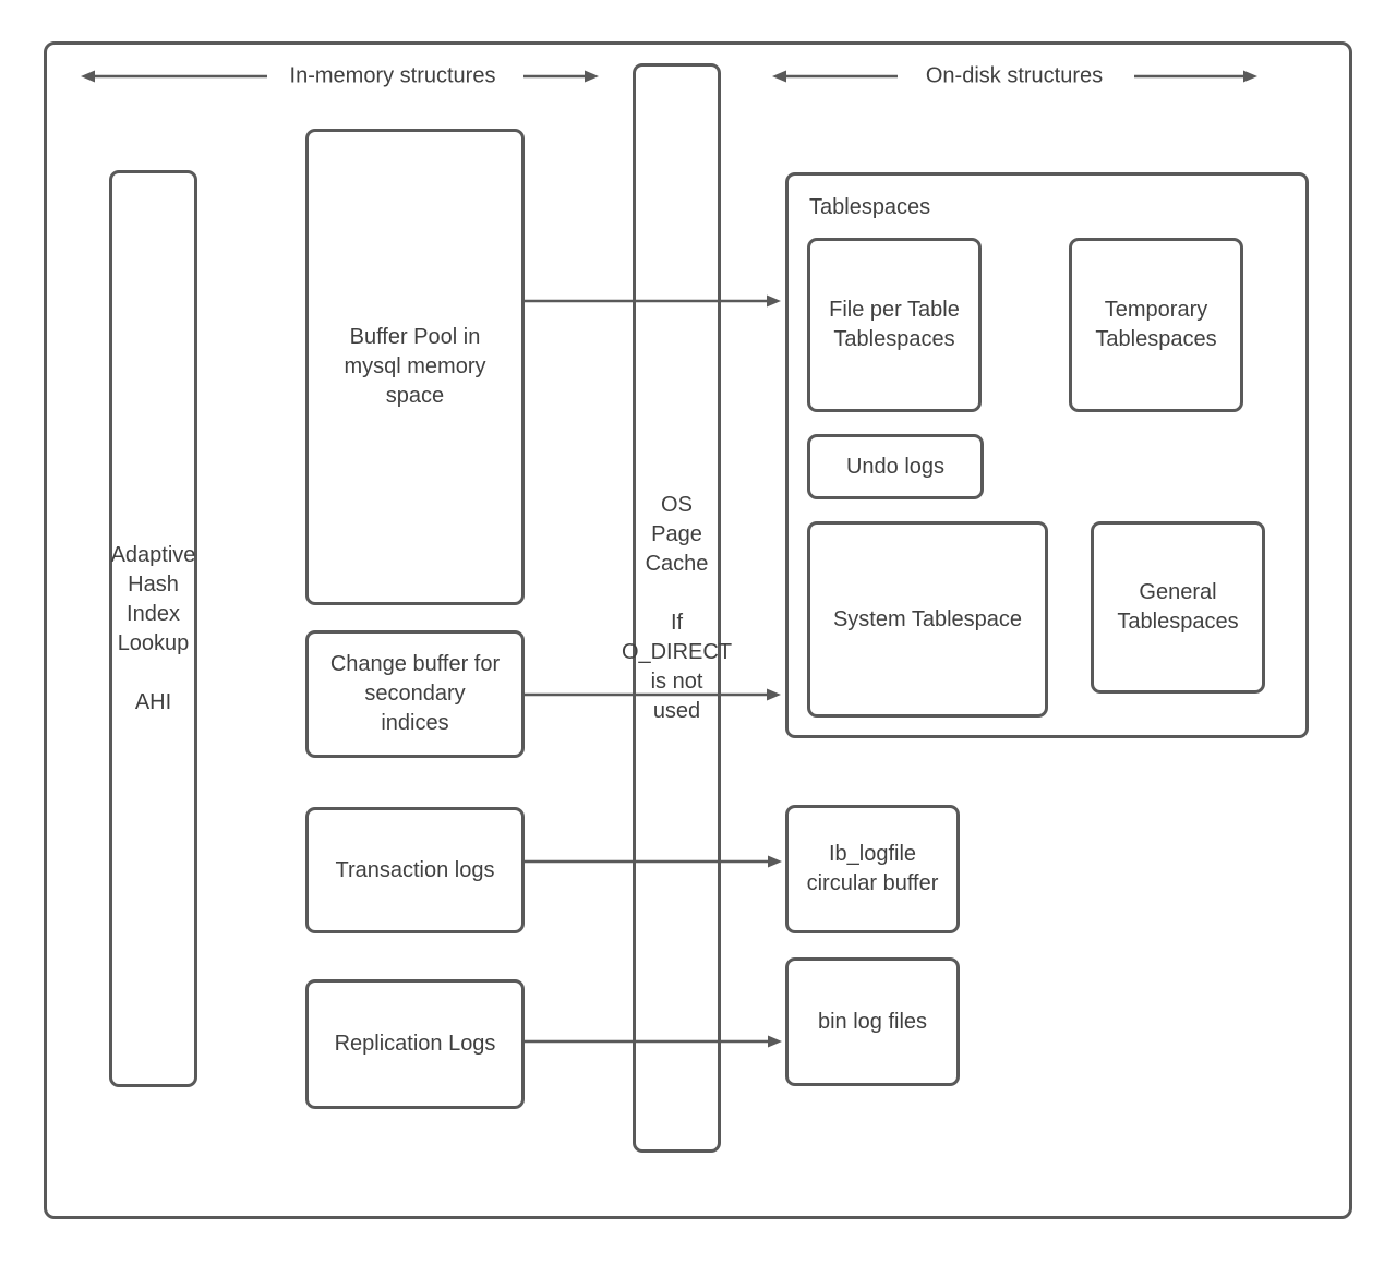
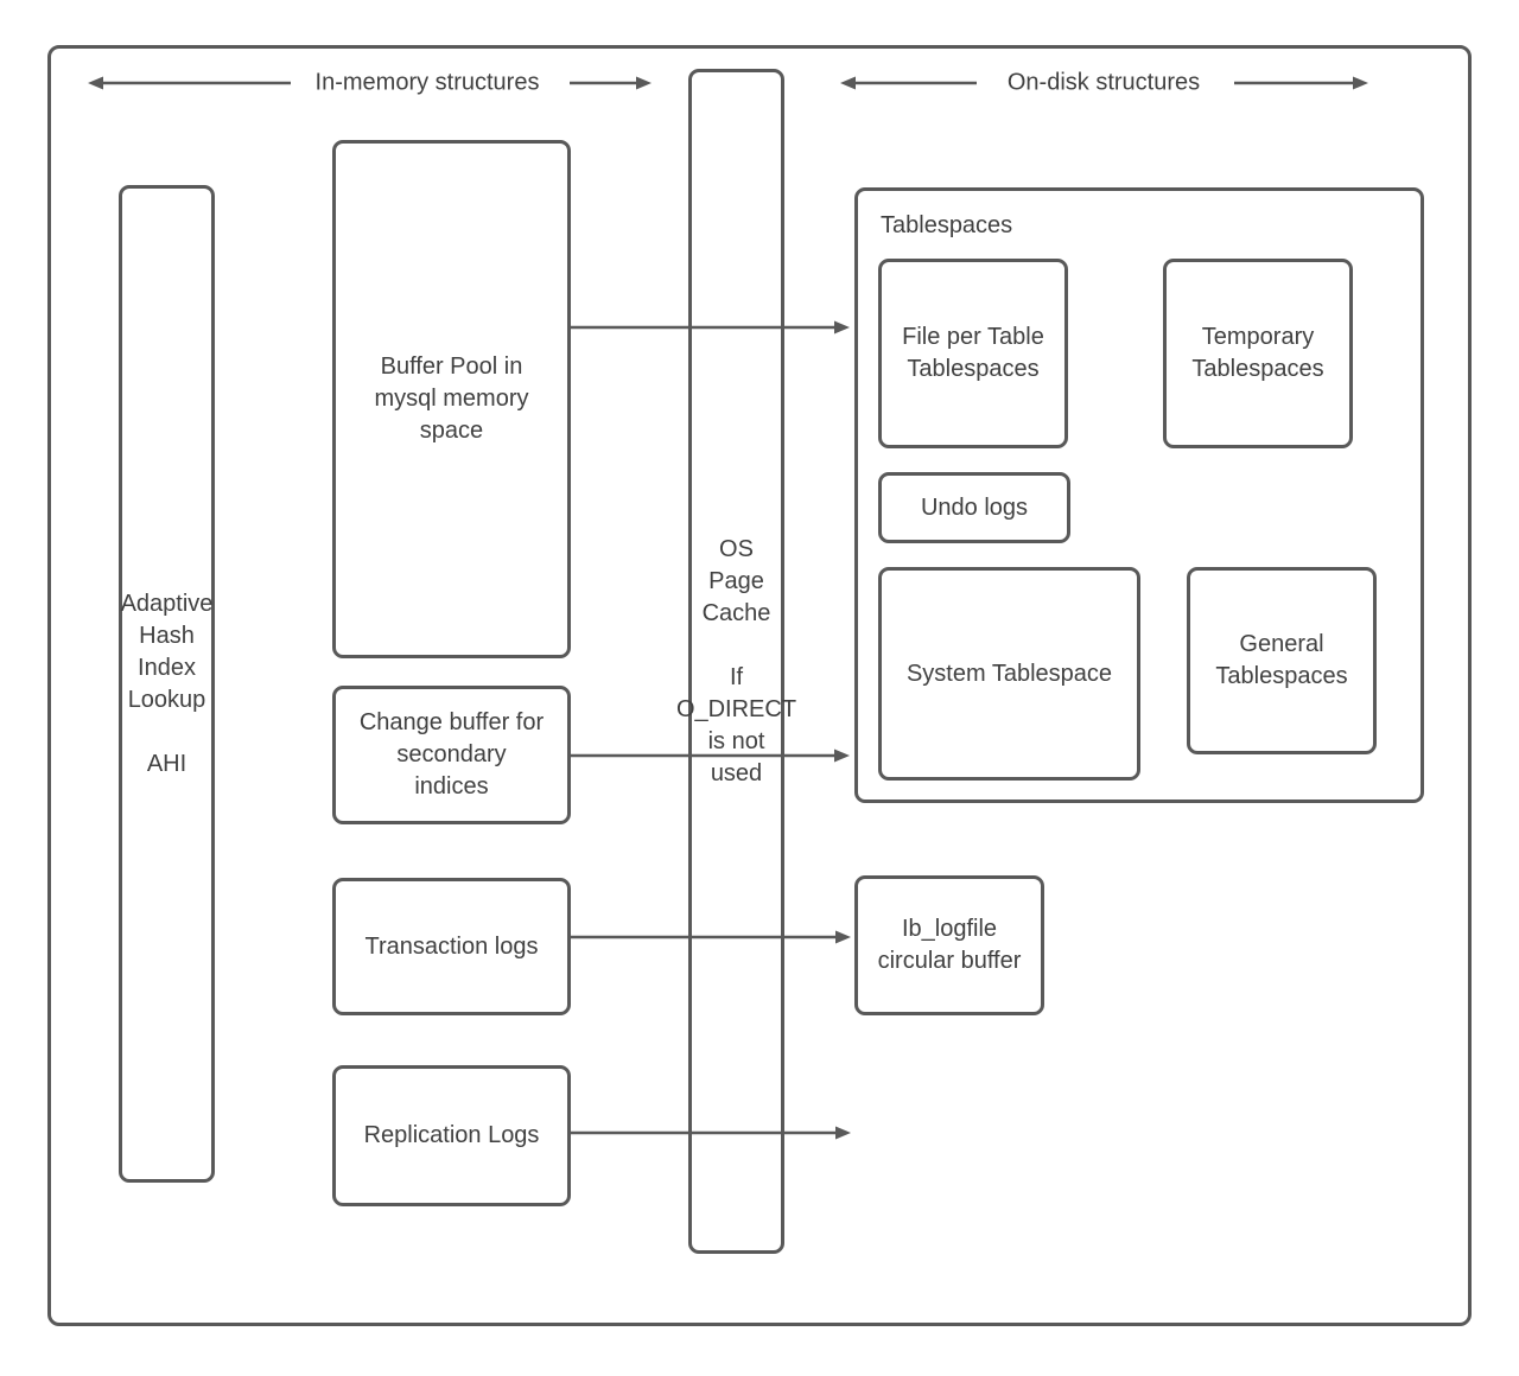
  In-memory structures
  On-disk structures
  Adaptive
  Hash
  Index
  Lookup
  AHI
  Buffer Pool in
  mysql memory
  space
  Change buffer for
  secondary
  indices
  Transaction logs
  Replication Logs
  OS
  Page
  Cache
  If
  O_DIRECT
  is not
  used
  Tablespaces
  File per Table
  Tablespaces
  Temporary
  Tablespaces
  Undo logs
  System Tablespace
  General
  Tablespaces
  Ib_logfile
  circular buffer
- bin log files
